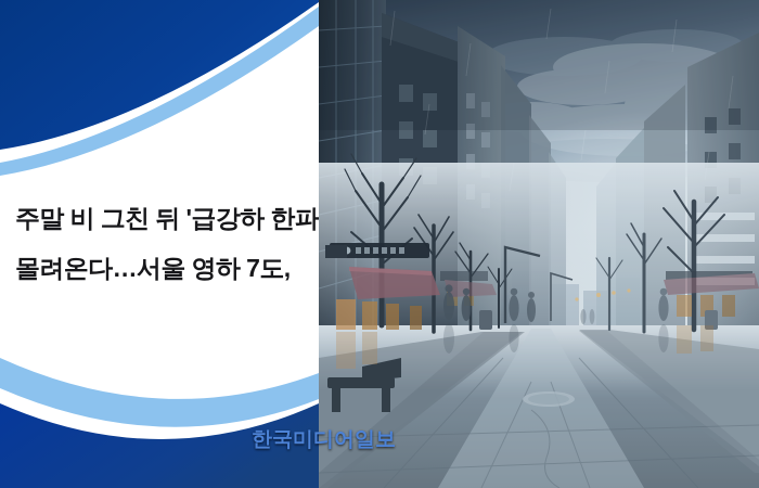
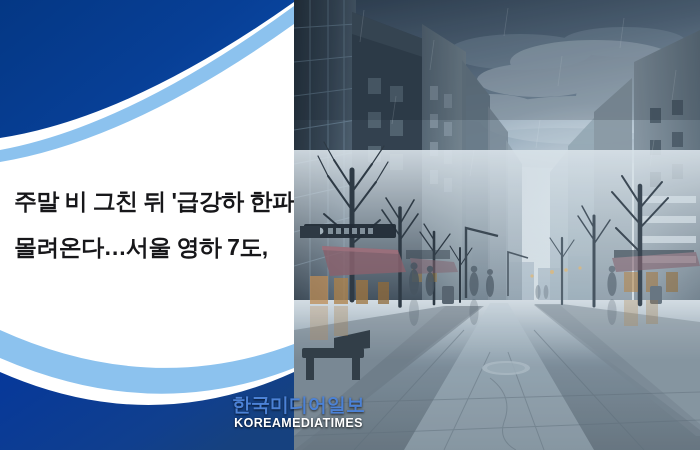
  주말 비 그친 뒤 '급강하 한파
  몰려온다…서울 영하 7도,
  한국미디어일보
+ KOREAMEDIATIMES
